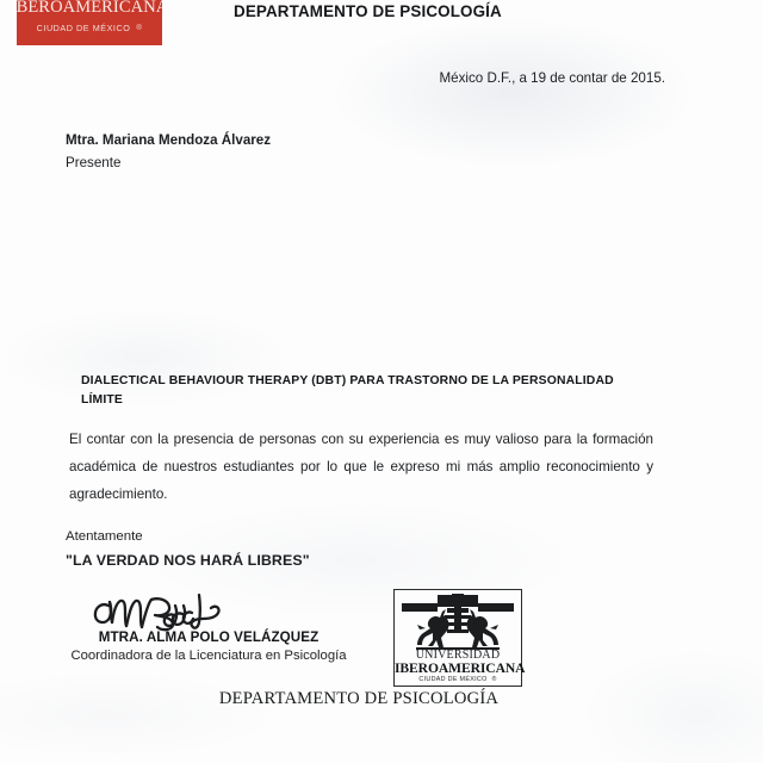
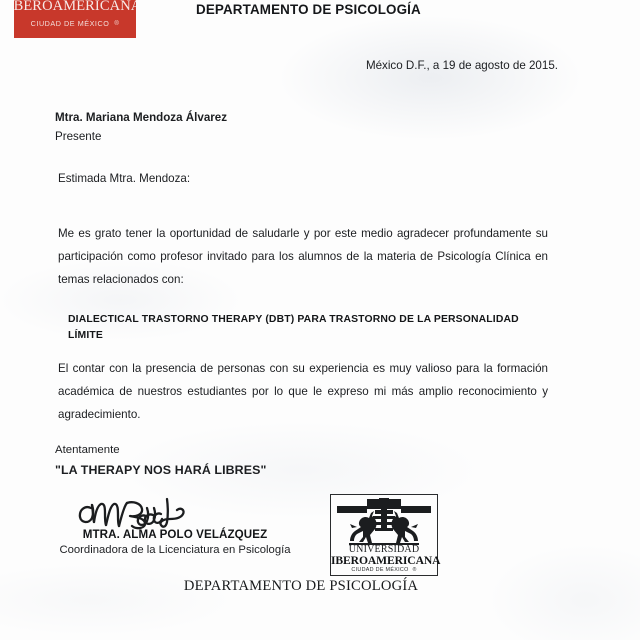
  BEROAMERICAN
  CIUDAD DE MÉXICO
  DEPARTAMENTO DE PSICOLOGÍA
- México D.F., a 19 de contar de 2015.
+ México D.F., a 19 de agosto de 2015.
  Mtra. Mariana Mendoza Álvarez
  Presente
+ Estimada Mtra. Mendoza:
+ Me es grato tener la oportunidad de saludarle y por este medio agradecer profundamente su participación como profesor invitado para los alumnos de la materia de Psicología Clínica en temas relacionados con:
- DIALECTICAL BEHAVIOUR THERAPY (DBT) PARA TRASTORNO DE LA PERSONALIDAD LÍMITE
+ DIALECTICAL TRASTORNO THERAPY (DBT) PARA TRASTORNO DE LA PERSONALIDAD LÍMITE
  El contar con la presencia de personas con su experiencia es muy valioso para la formación académica de nuestros estudiantes por lo que le expreso mi más amplio reconocimiento y agradecimiento.
  Atentamente
- "LA VERDAD NOS HARÁ LIBRES"
+ "LA THERAPY NOS HARÁ LIBRES"
  MTRA. ALMA POLO VELÁZQUEZ
  Coordinadora de la Licenciatura en Psicología
  UNIVERSIDAD
  IBEROAMERICANA
  DEPARTAMENTO DE PSICOLOGÍA
